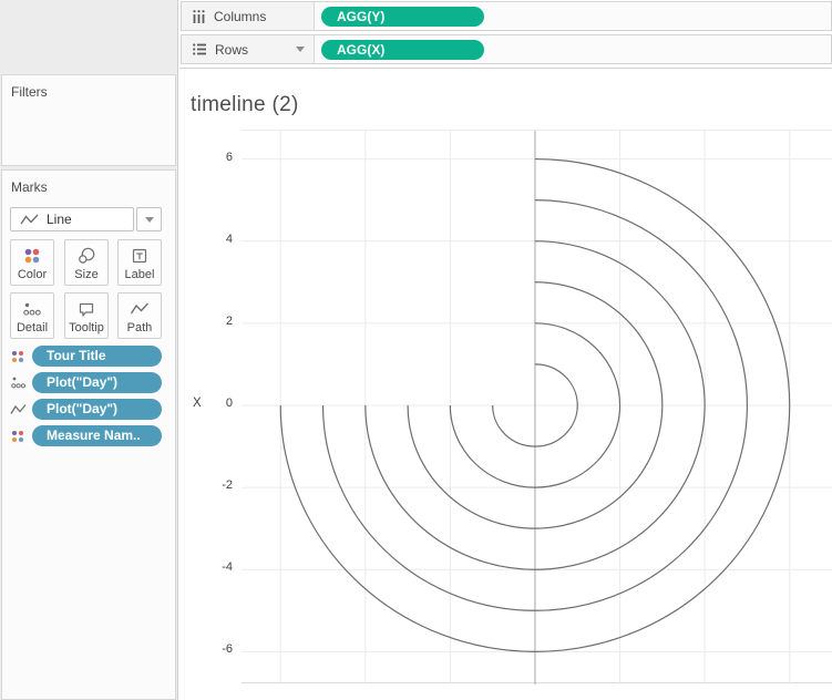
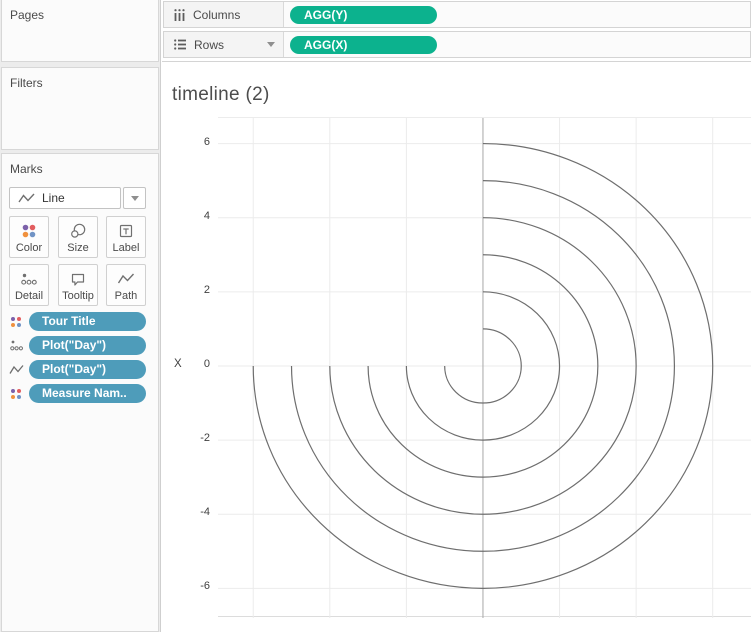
+ Pages
  Filters
  Marks
  Line
  Color
  Size
  Label
  Detail
  Tooltip
  Path
  Tour Title
  Plot("Day")
  Plot("Day")
  Measure Nam..
  Columns
  AGG(Y)
  Rows
  AGG(X)
  timeline (2)
  6
  4
  2
  0
  -2
  -4
  -6
  X
